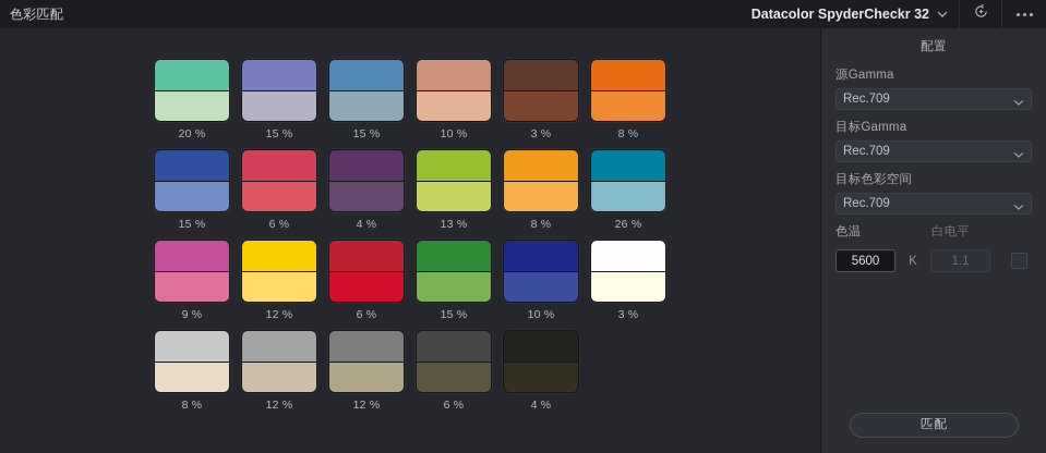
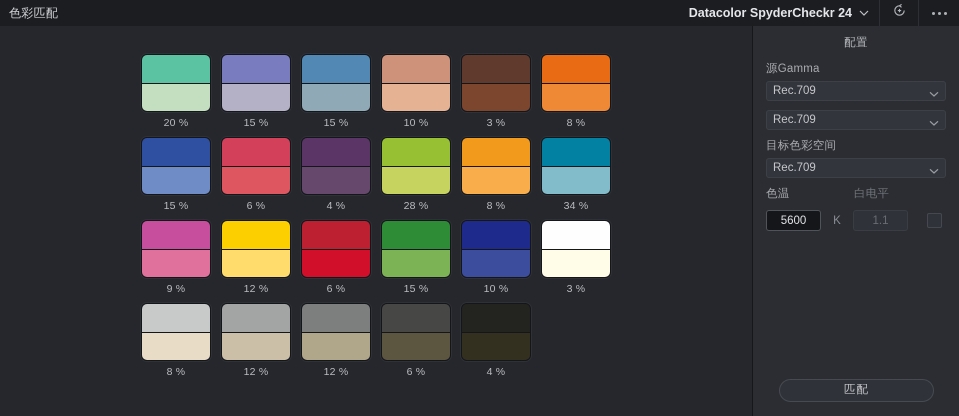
  色彩匹配
- Datacolor SpyderCheckr 32
+ Datacolor SpyderCheckr 24
  20 %
  15 %
  15 %
  10 %
  3 %
  8 %
  15 %
  6 %
  4 %
- 13 %
+ 28 %
  8 %
- 26 %
+ 34 %
  9 %
  12 %
  6 %
  15 %
  10 %
  3 %
  8 %
  12 %
  12 %
  6 %
  4 %
  配置
  源Gamma
  Rec.709
- 目标Gamma
  Rec.709
  目标色彩空间
  Rec.709
  色温
  白电平
  5600
  K
  1.1
  匹配
